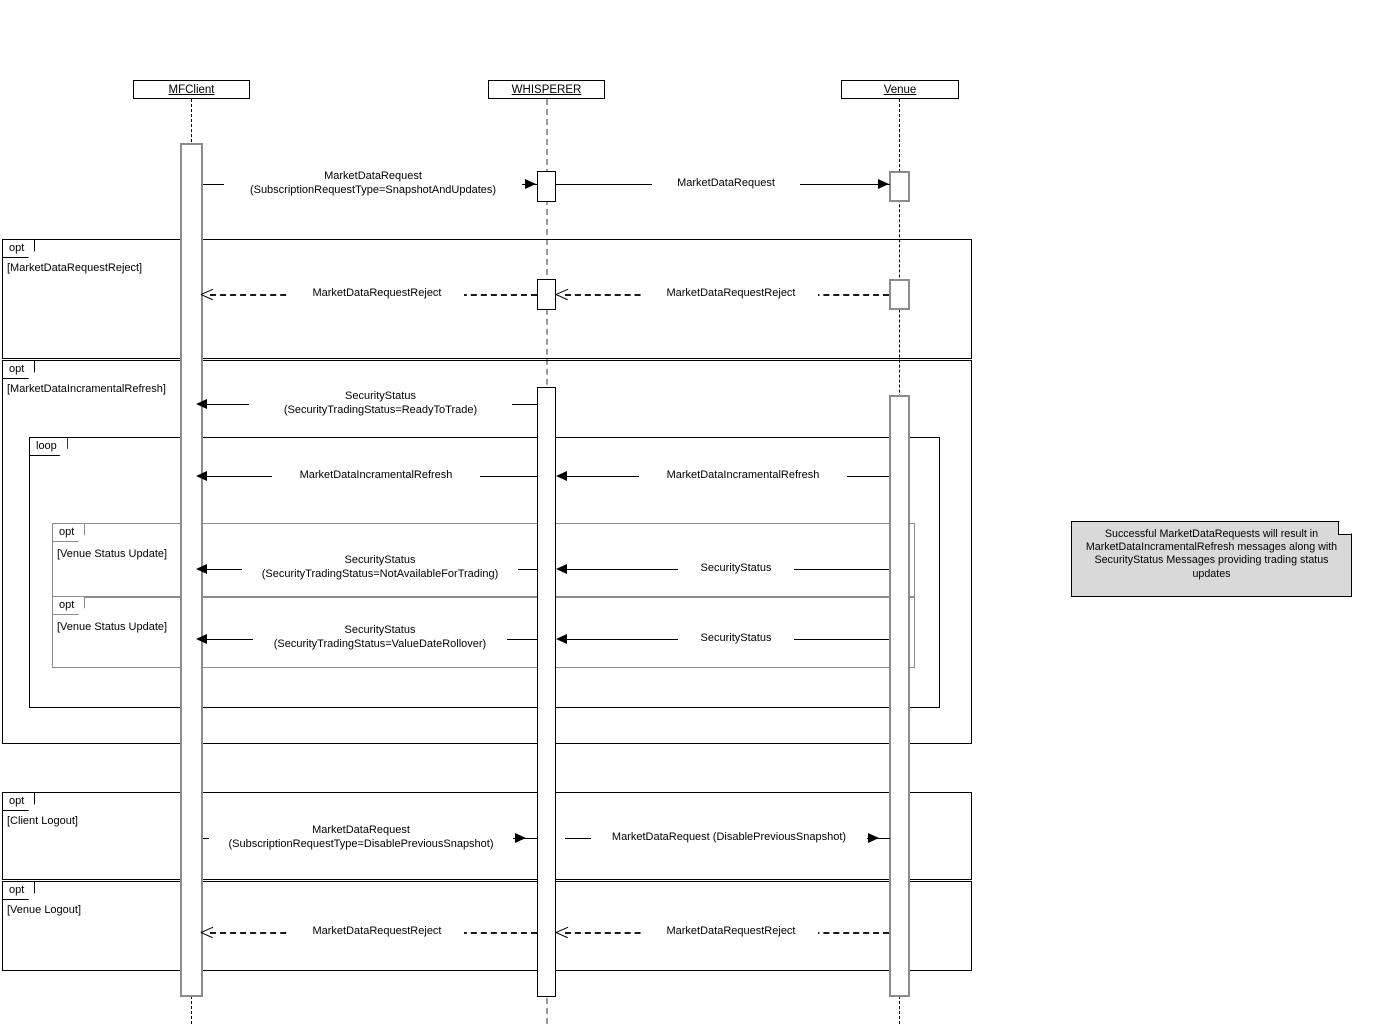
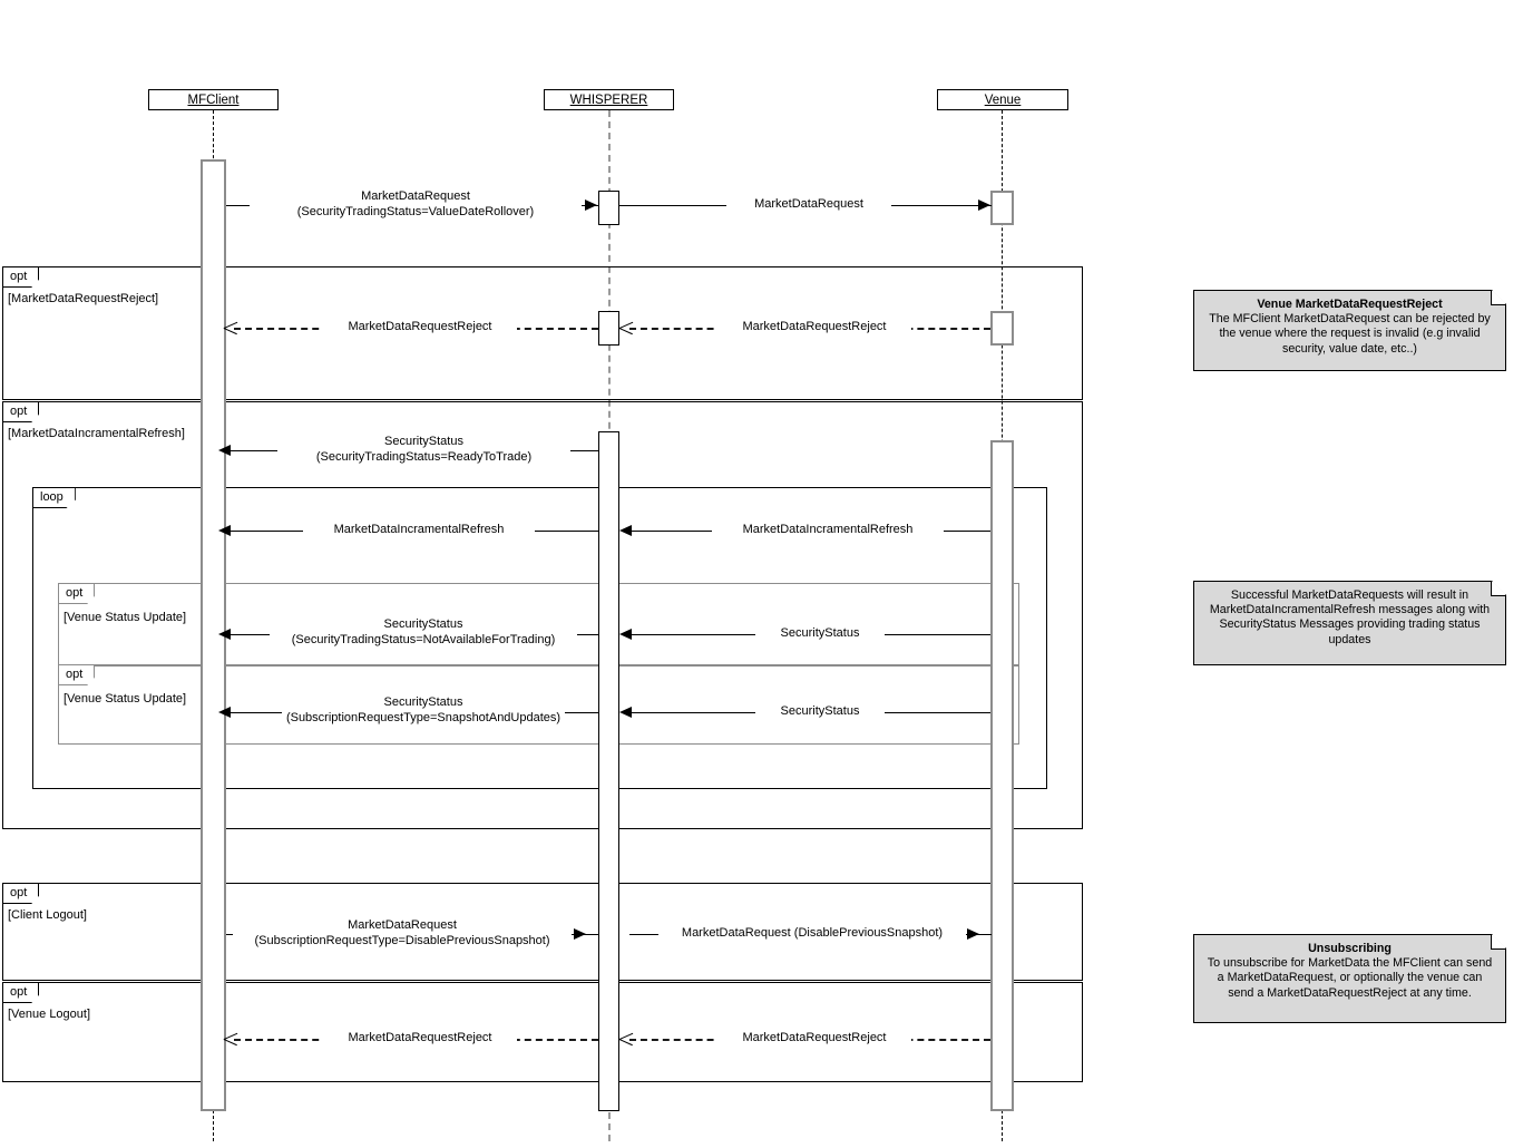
  MFClient
  WHISPERER
  Venue
  opt
  [MarketDataRequestReject]
  opt
  [MarketDataIncramentalRefresh]
  loop
  opt
  [Venue Status Update]
  opt
  [Venue Status Update]
  opt
  [Client Logout]
  opt
  [Venue Logout]
  MarketDataRequest
- (SubscriptionRequestType=SnapshotAndUpdates)
+ (SecurityTradingStatus=ValueDateRollover)
  MarketDataRequest
  MarketDataRequestReject
  MarketDataRequestReject
  SecurityStatus
  (SecurityTradingStatus=ReadyToTrade)
  MarketDataIncramentalRefresh
  MarketDataIncramentalRefresh
  SecurityStatus
  (SecurityTradingStatus=NotAvailableForTrading)
  SecurityStatus
  SecurityStatus
- (SecurityTradingStatus=ValueDateRollover)
+ (SubscriptionRequestType=SnapshotAndUpdates)
  SecurityStatus
  MarketDataRequest
  (SubscriptionRequestType=DisablePreviousSnapshot)
  MarketDataRequest (DisablePreviousSnapshot)
  MarketDataRequestReject
  MarketDataRequestReject
+ Venue MarketDataRequestReject
+ The MFClient MarketDataRequest can be rejected by the venue where the request is invalid (e.g invalid security, value date, etc..)
  Successful MarketDataRequests will result in MarketDataIncramentalRefresh messages along with SecurityStatus Messages providing trading status updates
+ Unsubscribing
+ To unsubscribe for MarketData the MFClient can send a MarketDataRequest, or optionally the venue can send a MarketDataRequestReject at any time.
